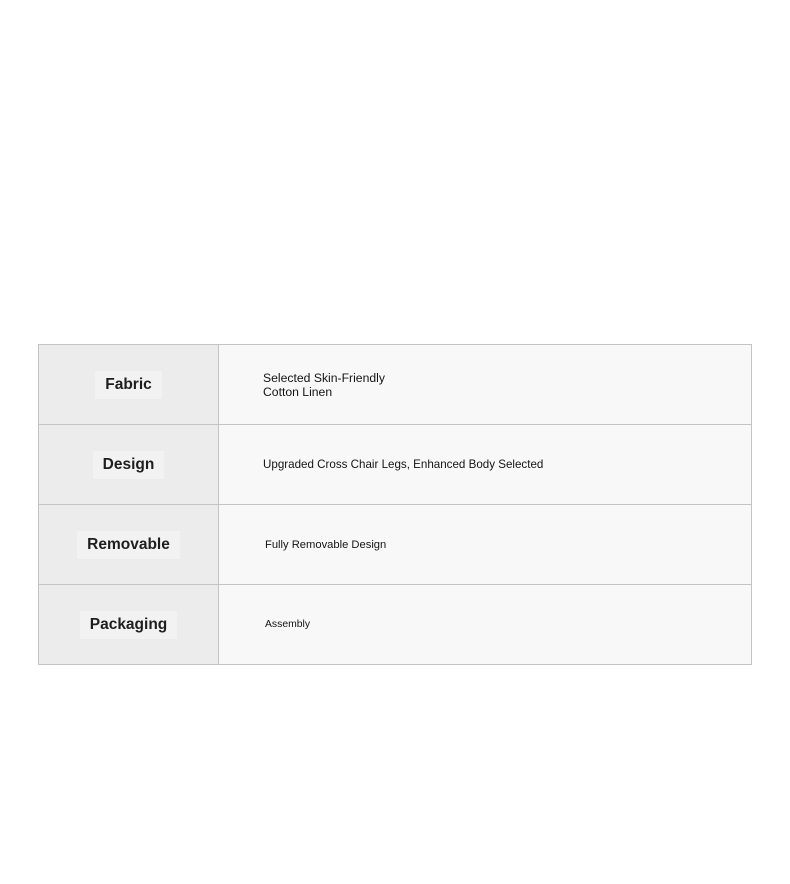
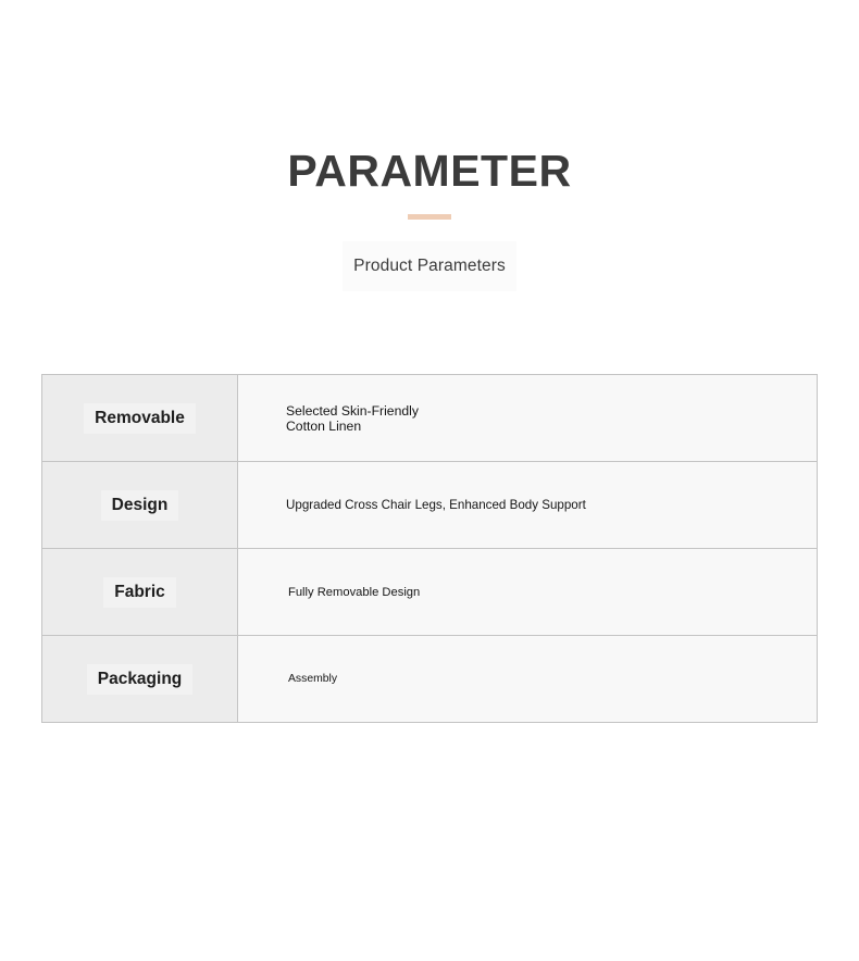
+ PARAMETER
+ Product Parameters
- Fabric	Selected Skin-Friendly Cotton Linen
+ Removable	Selected Skin-Friendly Cotton Linen
- Design	Upgraded Cross Chair Legs, Enhanced Body Selected
+ Design	Upgraded Cross Chair Legs, Enhanced Body Support
- Removable	Fully Removable Design
+ Fabric	Fully Removable Design
  Packaging	Assembly
